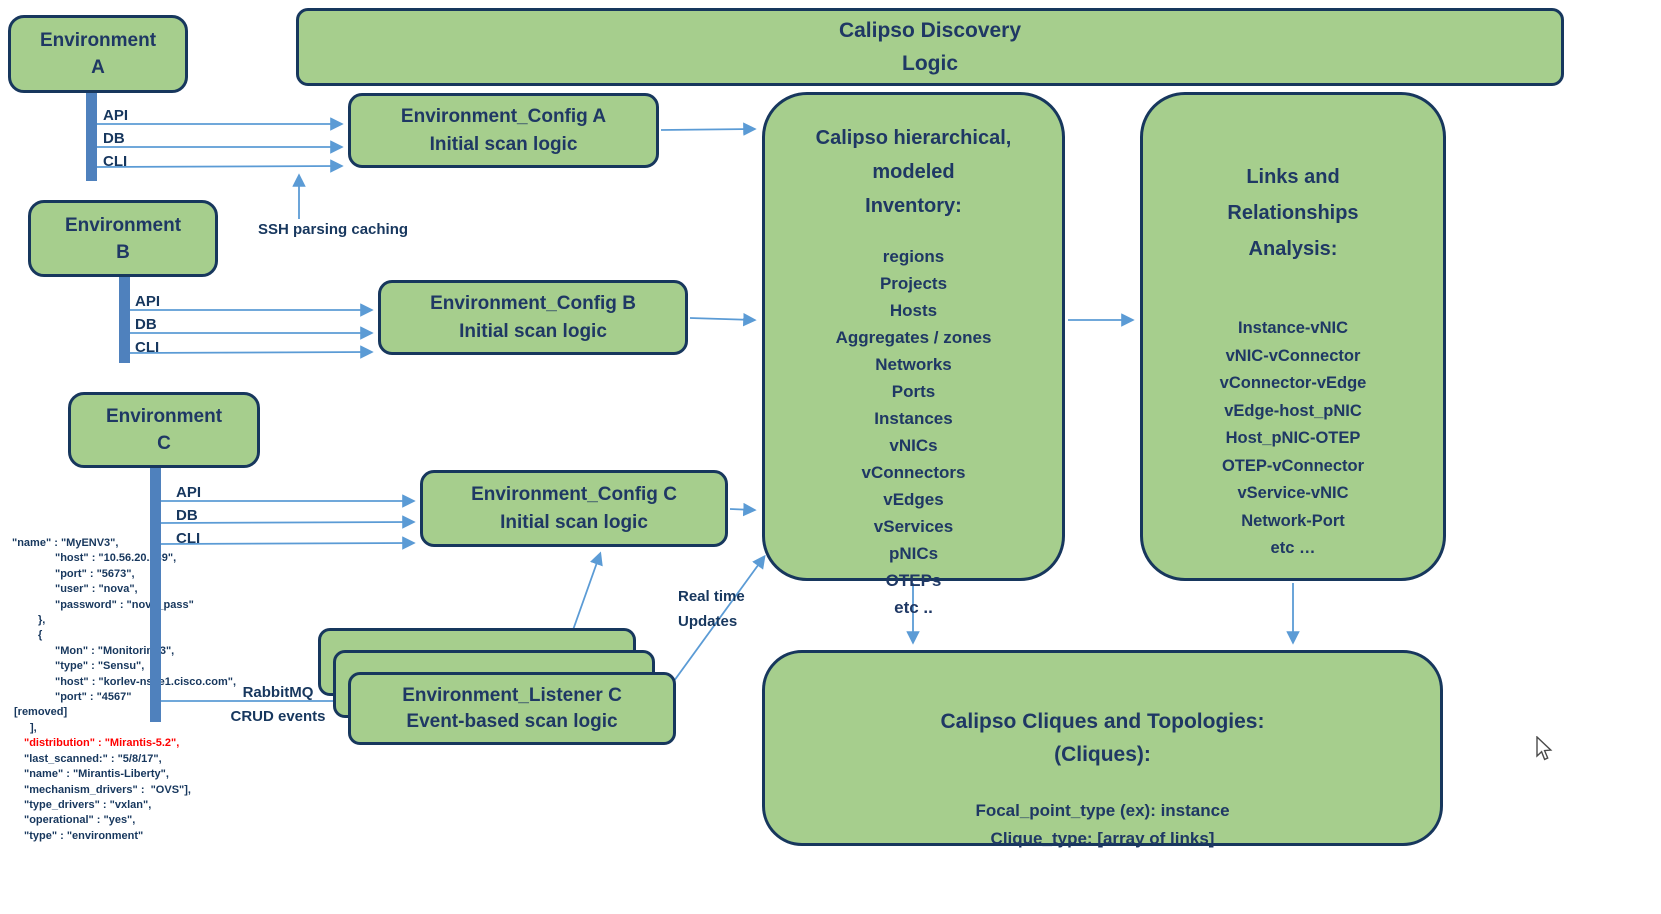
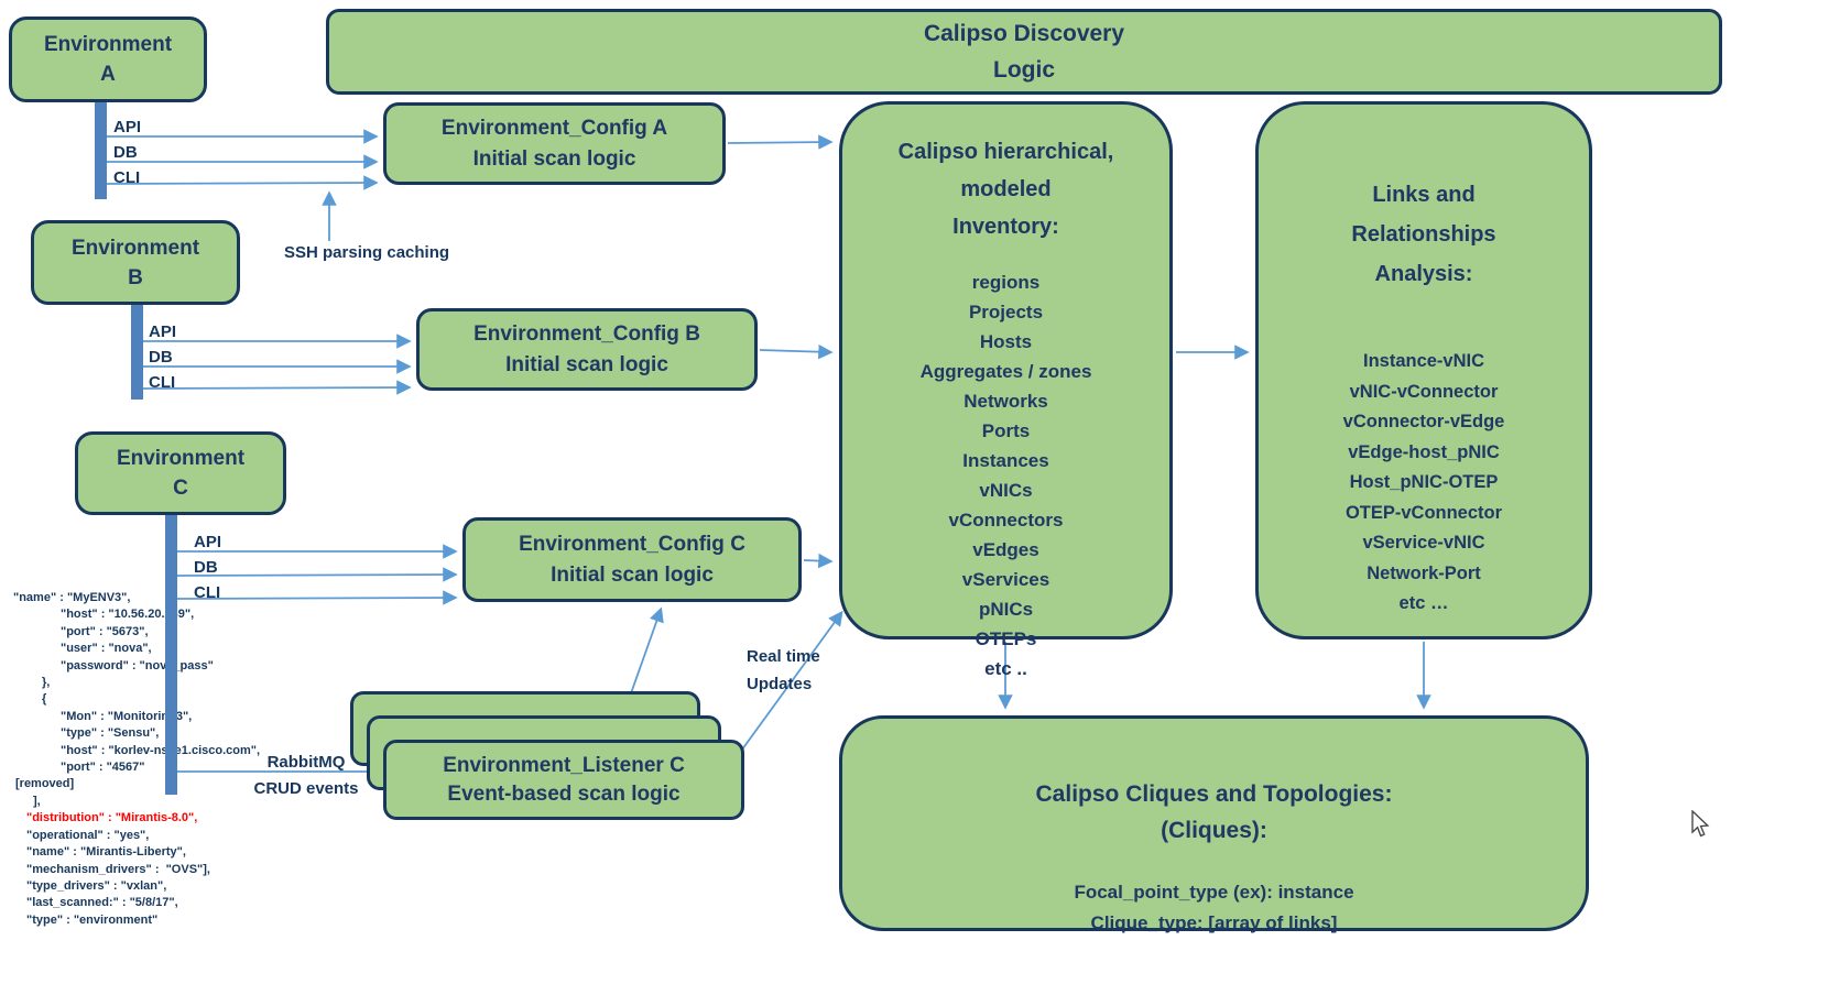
  "name" : "MyENV3",
  "host" : "10.56.20.9",
  "port" : "5673",
  "user" : "nova",
  "password" : "novpass"
  },
  {
  "Mon" : "Monitori3",
  "type" : "Sensu",
  "host" : "korlev-ne1.cisco.com",
  "port" : "4567"
  [removed]
  ],
- "distribution" : "Mirantis-5.2",
+ "distribution" : "Mirantis-8.0",
- "last_scanned:" : "5/8/17",
+ "operational" : "yes",
  "name" : "Mirantis-Liberty",
  "mechanism_drivers" : "OVS"],
  "type_drivers" : "vxlan",
- "operational" : "yes",
+ "last_scanned:" : "5/8/17",
  "type" : "environment"
  Calipso Discovery
  Logic
  Environment
  A
  Environment
  B
  Environment
  C
  Environment_Config A
  Initial scan logic
  Environment_Config B
  Initial scan logic
  Environment_Config C
  Initial scan logic
  Environment_Listener C
  Event-based scan logic
  Calipso hierarchical,
  modeled
  Inventory:
  regions
  Projects
  Hosts
  Aggregates / zones
  Networks
  Ports
  Instances
  vNICs
  vConnectors
  vEdges
  vServices
  pNICs
  OTEPs
  etc ..
  Links and
  Relationships
  Analysis:
  Instance-vNIC
  vNIC-vConnector
  vConnector-vEdge
  vEdge-host_pNIC
  Host_pNIC-OTEP
  OTEP-vConnector
  vService-vNIC
  Network-Port
  etc …
  Calipso Cliques and Topologies:
  (Cliques):
  Focal_point_type (ex): instance
  Clique_type: [array of links]
  API
  DB
  CLI
  API
  DB
  CLI
  API
  DB
  CLI
  SSH parsing caching
  RabbitMQ
  CRUD events
  Real time
  Updates
